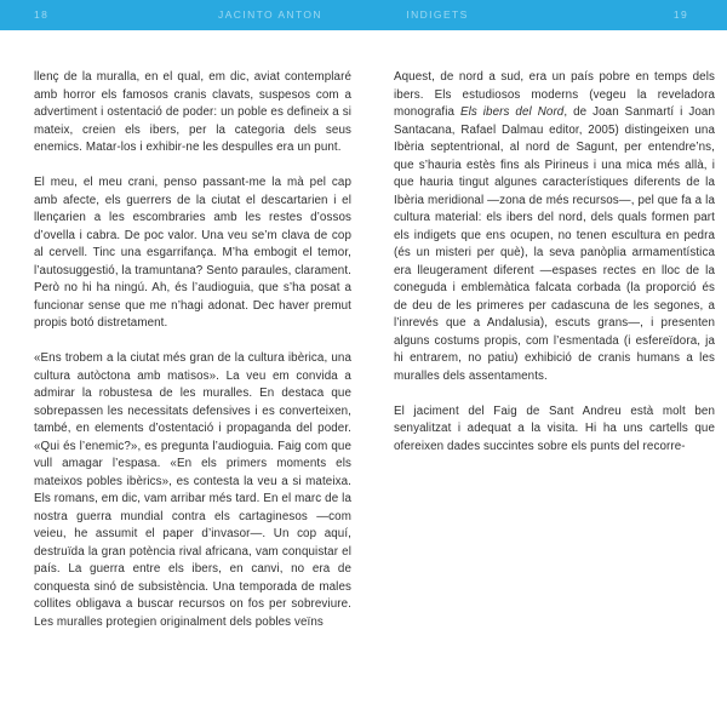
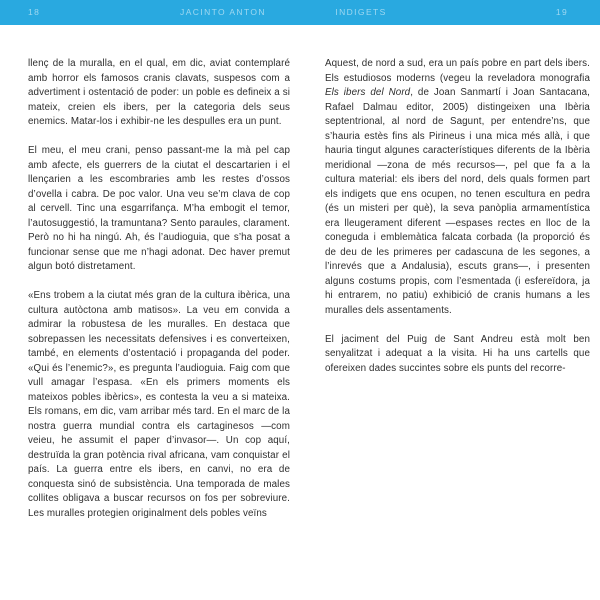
  18
  JACINTO ANTON
  INDIGETS
  19
  llenç de la muralla, en el qual, em dic, aviat contemplaré amb horror els famosos cranis clavats, suspesos com a advertiment i ostentació de poder: un poble es defineix a si mateix, creien els ibers, per la categoria dels seus enemics. Matar-los i exhibir-ne les despulles era un punt.
- El meu, el meu crani, penso passant-me la mà pel cap amb afecte, els guerrers de la ciutat el descartarien i el llençarien a les escombraries amb les restes d’ossos d’ovella i cabra. De poc valor. Una veu se’m clava de cop al cervell. Tinc una esgarrifança. M’ha embogit el temor, l’autosuggestió, la tramuntana? Sento paraules, clarament. Però no hi ha ningú. Ah, és l’audioguia, que s’ha posat a funcionar sense que me n’hagi adonat. Dec haver premut propis botó distretament.
+ El meu, el meu crani, penso passant-me la mà pel cap amb afecte, els guerrers de la ciutat el descartarien i el llençarien a les escombraries amb les restes d’ossos d’ovella i cabra. De poc valor. Una veu se’m clava de cop al cervell. Tinc una esgarrifança. M’ha embogit el temor, l’autosuggestió, la tramuntana? Sento paraules, clarament. Però no hi ha ningú. Ah, és l’audioguia, que s’ha posat a funcionar sense que me n’hagi adonat. Dec haver premut algun botó distretament.
  «Ens trobem a la ciutat més gran de la cultura ibèrica, una cultura autòctona amb matisos». La veu em convida a admirar la robustesa de les muralles. En destaca que sobrepassen les necessitats defensives i es converteixen, també, en elements d’ostentació i propaganda del poder. «Qui és l’enemic?», es pregunta l’audioguia. Faig com que vull amagar l’espasa. «En els primers moments els mateixos pobles ibèrics», es contesta la veu a si mateixa. Els romans, em dic, vam arribar més tard. En el marc de la nostra guerra mundial contra els cartaginesos —com veieu, he assumit el paper d’invasor—. Un cop aquí, destruïda la gran potència rival africana, vam conquistar el país. La guerra entre els ibers, en canvi, no era de conquesta sinó de subsistència. Una temporada de males collites obligava a buscar recursos on fos per sobreviure. Les muralles protegien originalment dels pobles veïns
- Aquest, de nord a sud, era un país pobre en temps dels ibers. Els estudiosos moderns (vegeu la reveladora monografia Els ibers del Nord, de Joan Sanmartí i Joan Santacana, Rafael Dalmau editor, 2005) distingeixen una Ibèria septentrional, al nord de Sagunt, per entendre’ns, que s’hauria estès fins als Pirineus i una mica més allà, i que hauria tingut algunes característiques diferents de la Ibèria meridional —zona de més recursos—, pel que fa a la cultura material: els ibers del nord, dels quals formen part els indigets que ens ocupen, no tenen escultura en pedra (és un misteri per què), la seva panòplia armamentística era lleugerament diferent —espases rectes en lloc de la coneguda i emblemàtica falcata corbada (la proporció és de deu de les primeres per cadascuna de les segones, a l’inrevés que a Andalusia), escuts grans—, i presenten alguns costums propis, com l’esmentada (i esfereïdora, ja hi entrarem, no patiu) exhibició de cranis humans a les muralles dels assentaments.
+ Aquest, de nord a sud, era un país pobre en part dels ibers. Els estudiosos moderns (vegeu la reveladora monografia Els ibers del Nord, de Joan Sanmartí i Joan Santacana, Rafael Dalmau editor, 2005) distingeixen una Ibèria septentrional, al nord de Sagunt, per entendre’ns, que s’hauria estès fins als Pirineus i una mica més allà, i que hauria tingut algunes característiques diferents de la Ibèria meridional —zona de més recursos—, pel que fa a la cultura material: els ibers del nord, dels quals formen part els indigets que ens ocupen, no tenen escultura en pedra (és un misteri per què), la seva panòplia armamentística era lleugerament diferent —espases rectes en lloc de la coneguda i emblemàtica falcata corbada (la proporció és de deu de les primeres per cadascuna de les segones, a l’inrevés que a Andalusia), escuts grans—, i presenten alguns costums propis, com l’esmentada (i esfereïdora, ja hi entrarem, no patiu) exhibició de cranis humans a les muralles dels assentaments.
- El jaciment del Faig de Sant Andreu està molt ben senyalitzat i adequat a la visita. Hi ha uns cartells que ofereixen dades succintes sobre els punts del recorre-
+ El jaciment del Puig de Sant Andreu està molt ben senyalitzat i adequat a la visita. Hi ha uns cartells que ofereixen dades succintes sobre els punts del recorre-
